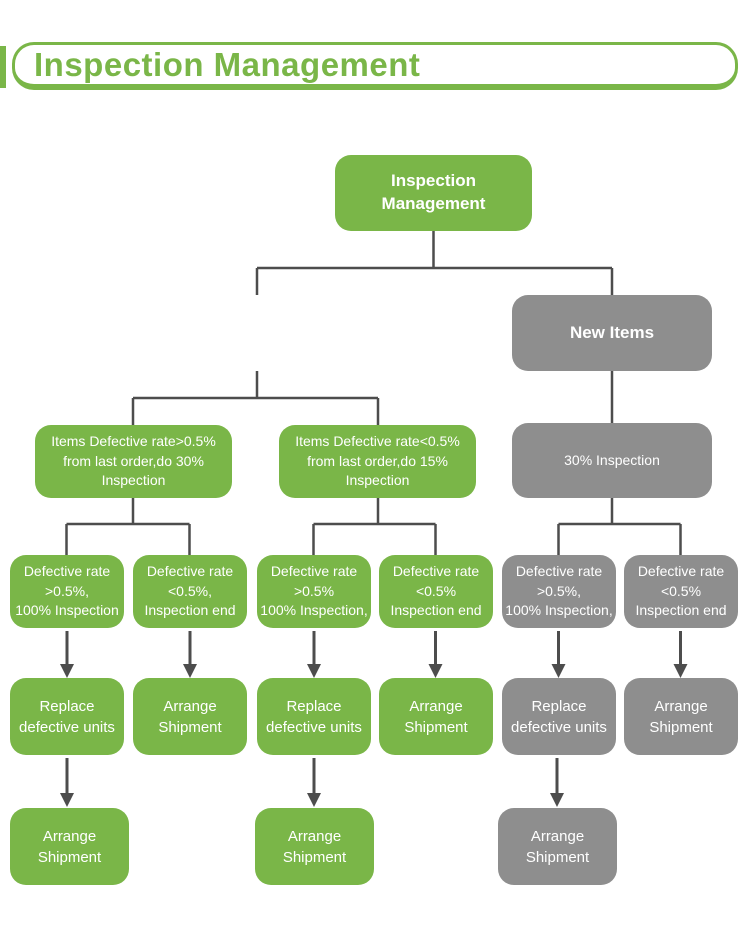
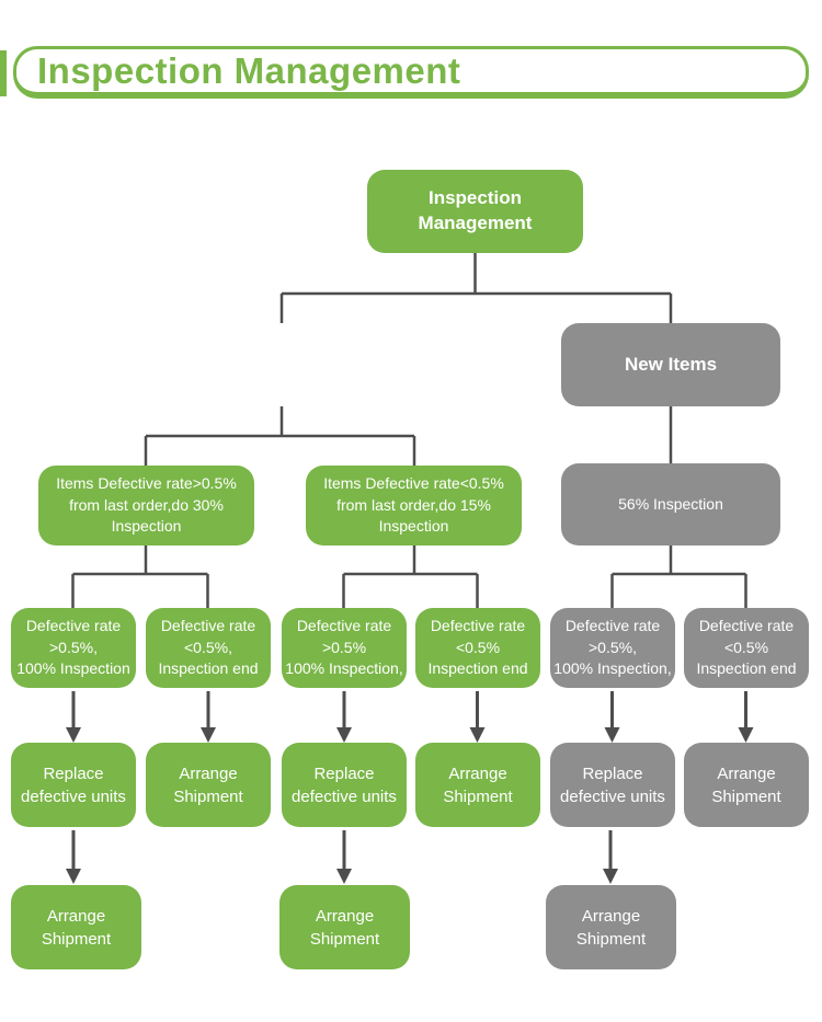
  Inspection Management
  Inspection
  Management
  New Items
  Items Defective rate>0.5%
  from last order,do 30%
  Inspection
  Items Defective rate<0.5%
  from last order,do 15%
  Inspection
- 30% Inspection
+ 56% Inspection
  Defective rate
  >0.5%,
  100% Inspection
  Defective rate
  <0.5%,
  Inspection end
  Defective rate
  >0.5%
  100% Inspection,
  Defective rate
  <0.5%
  Inspection end
  Defective rate
  >0.5%,
  100% Inspection,
  Defective rate
  <0.5%
  Inspection end
  Replace
  defective units
  Arrange
  Shipment
  Replace
  defective units
  Arrange
  Shipment
  Replace
  defective units
  Arrange
  Shipment
  Arrange
  Shipment
  Arrange
  Shipment
  Arrange
  Shipment
